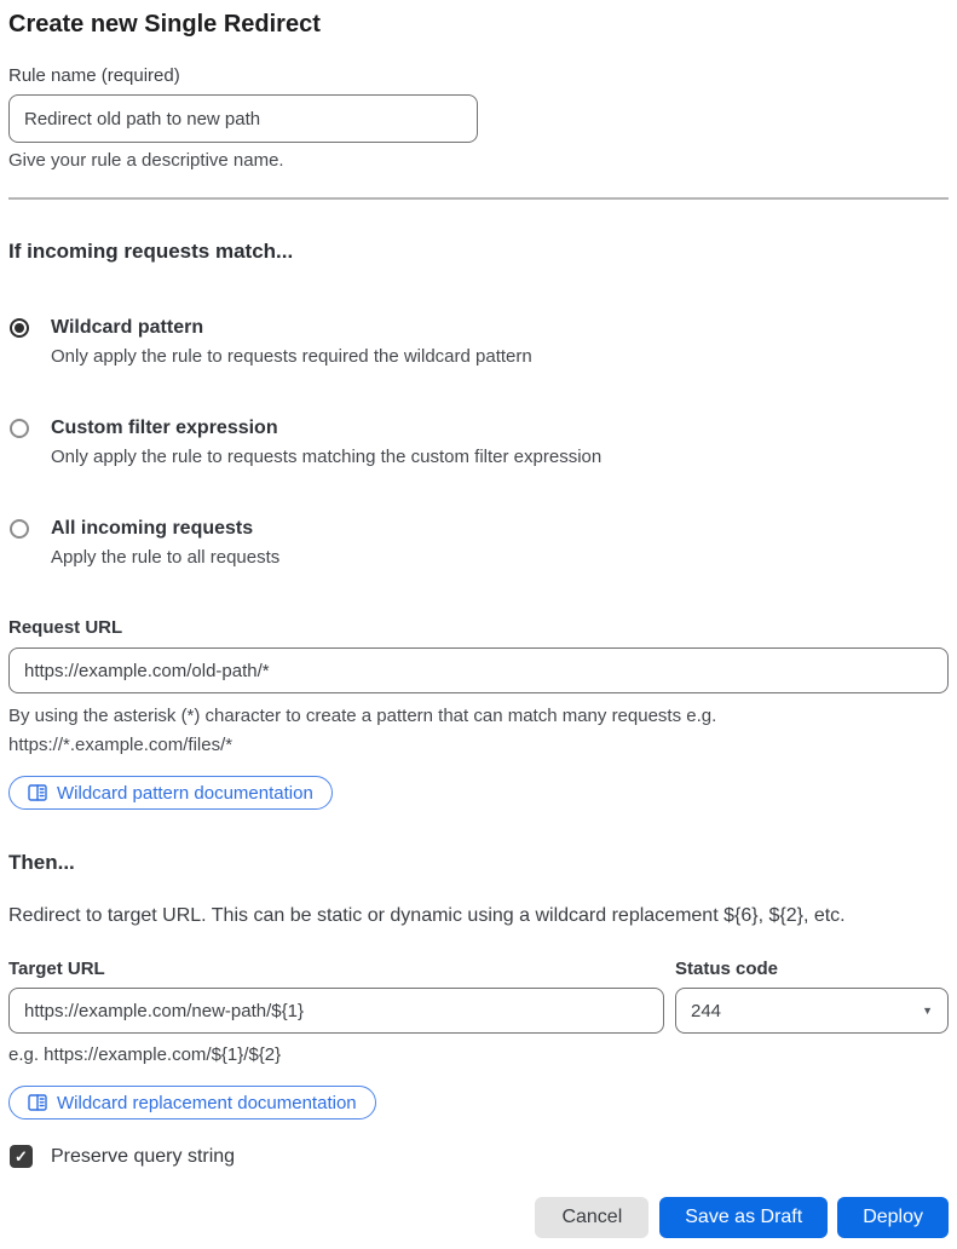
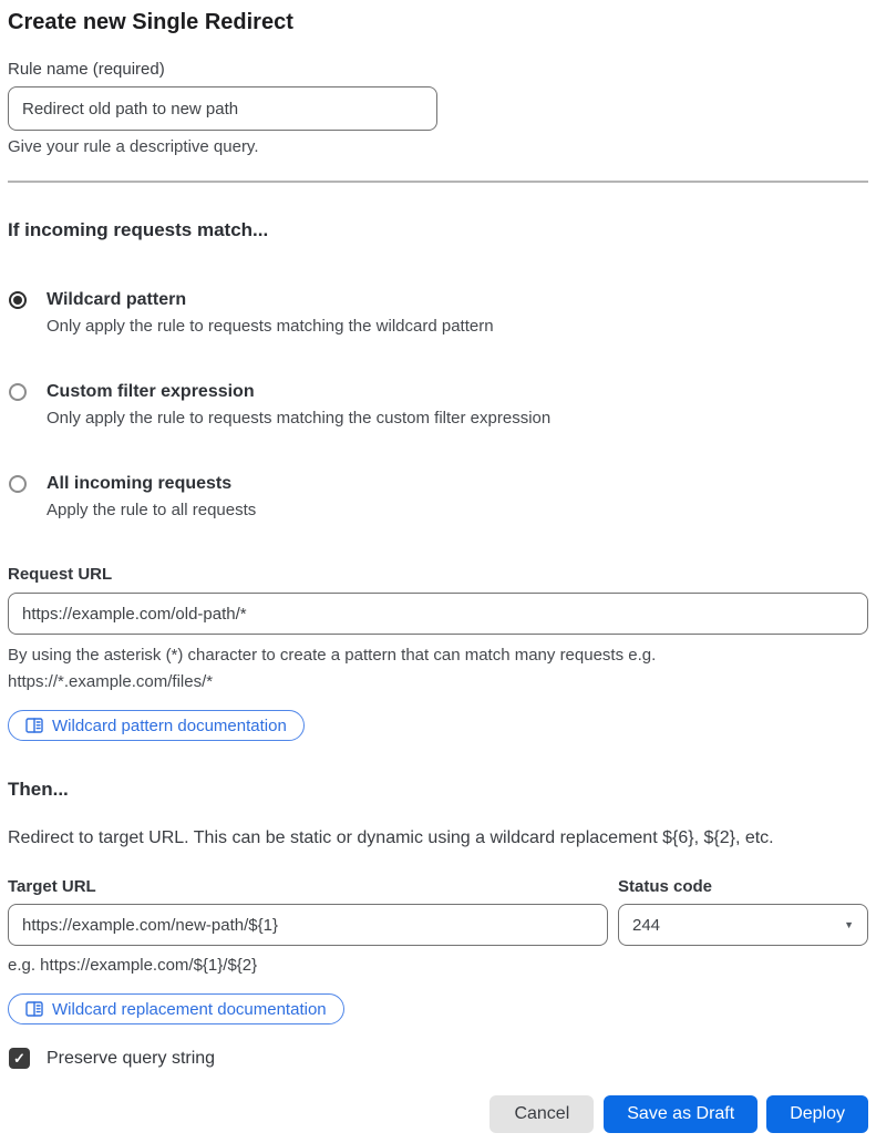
  Create new Single Redirect
  Rule name (required)
  Redirect old path to new path
- Give your rule a descriptive name.
+ Give your rule a descriptive query.
  If incoming requests match...
  Wildcard pattern
- Only apply the rule to requests required the wildcard pattern
+ Only apply the rule to requests matching the wildcard pattern
  Custom filter expression
  Only apply the rule to requests matching the custom filter expression
  All incoming requests
  Apply the rule to all requests
  Request URL
  https://example.com/old-path/*
  By using the asterisk (*) character to create a pattern that can match many requests e.g.
  https://*.example.com/files/*
  Wildcard pattern documentation
  Then...
  Redirect to target URL. This can be static or dynamic using a wildcard replacement ${6}, ${2}, etc.
  Target URL
  https://example.com/new-path/${1}
  Status code
  244
  ▼
  e.g. https://example.com/${1}/${2}
  Wildcard replacement documentation
  ✓
  Preserve query string
  Cancel
  Save as Draft
  Deploy
